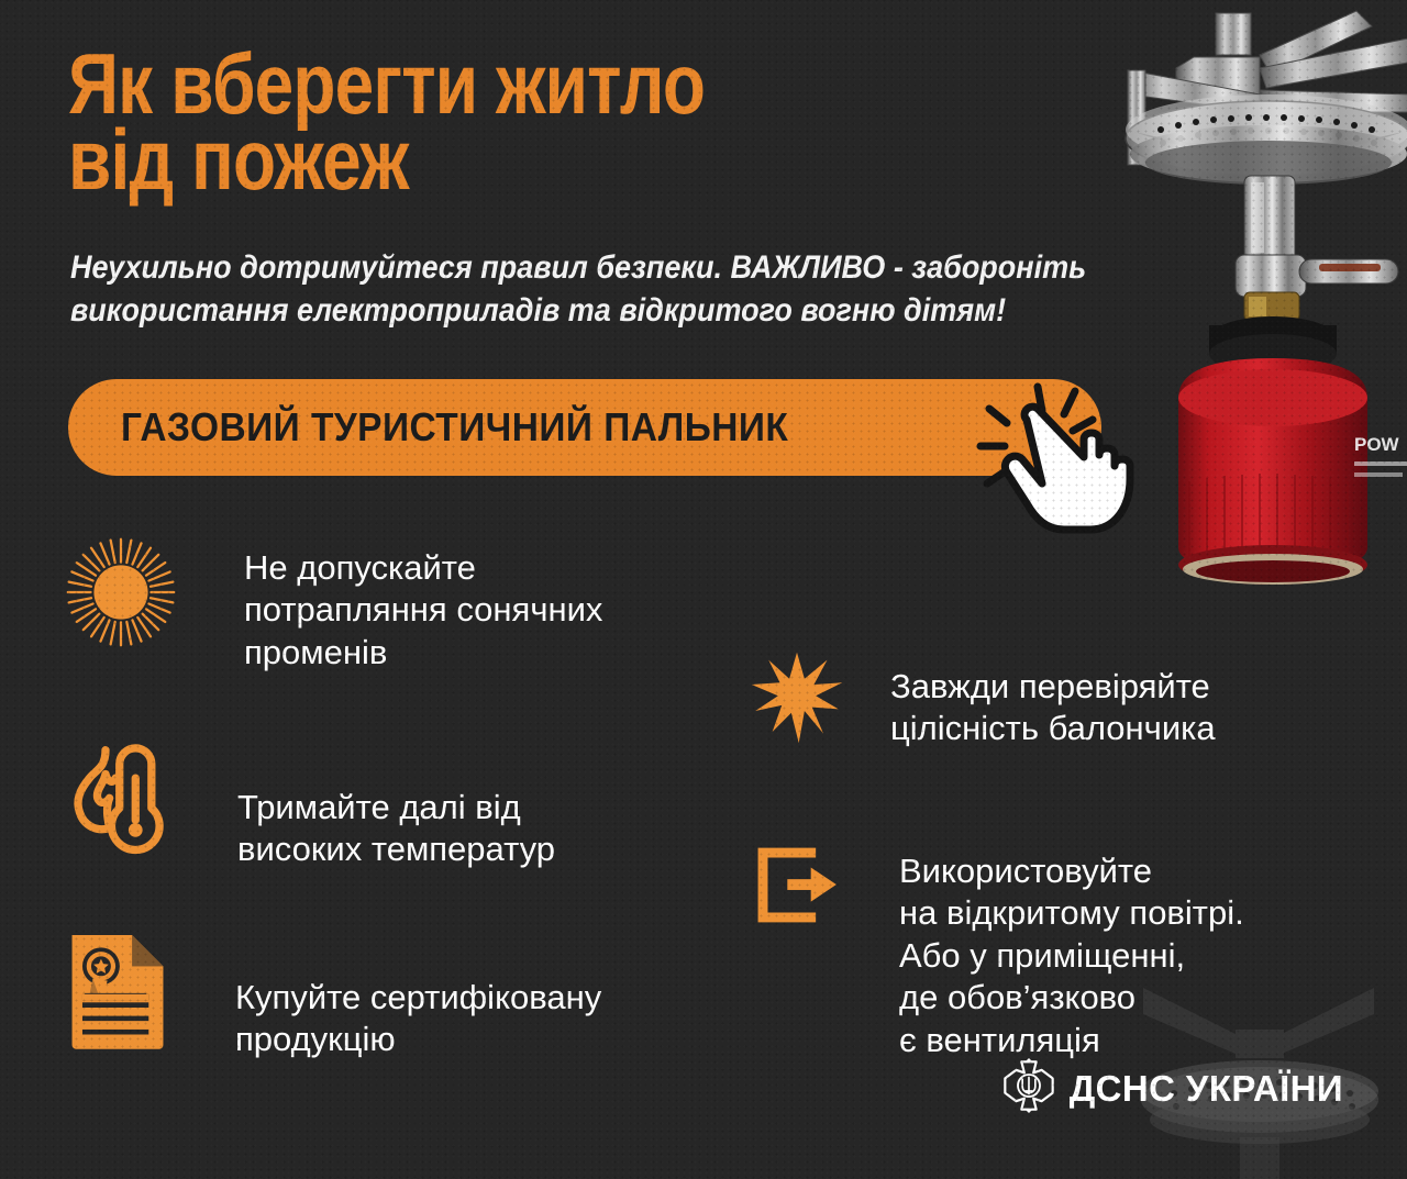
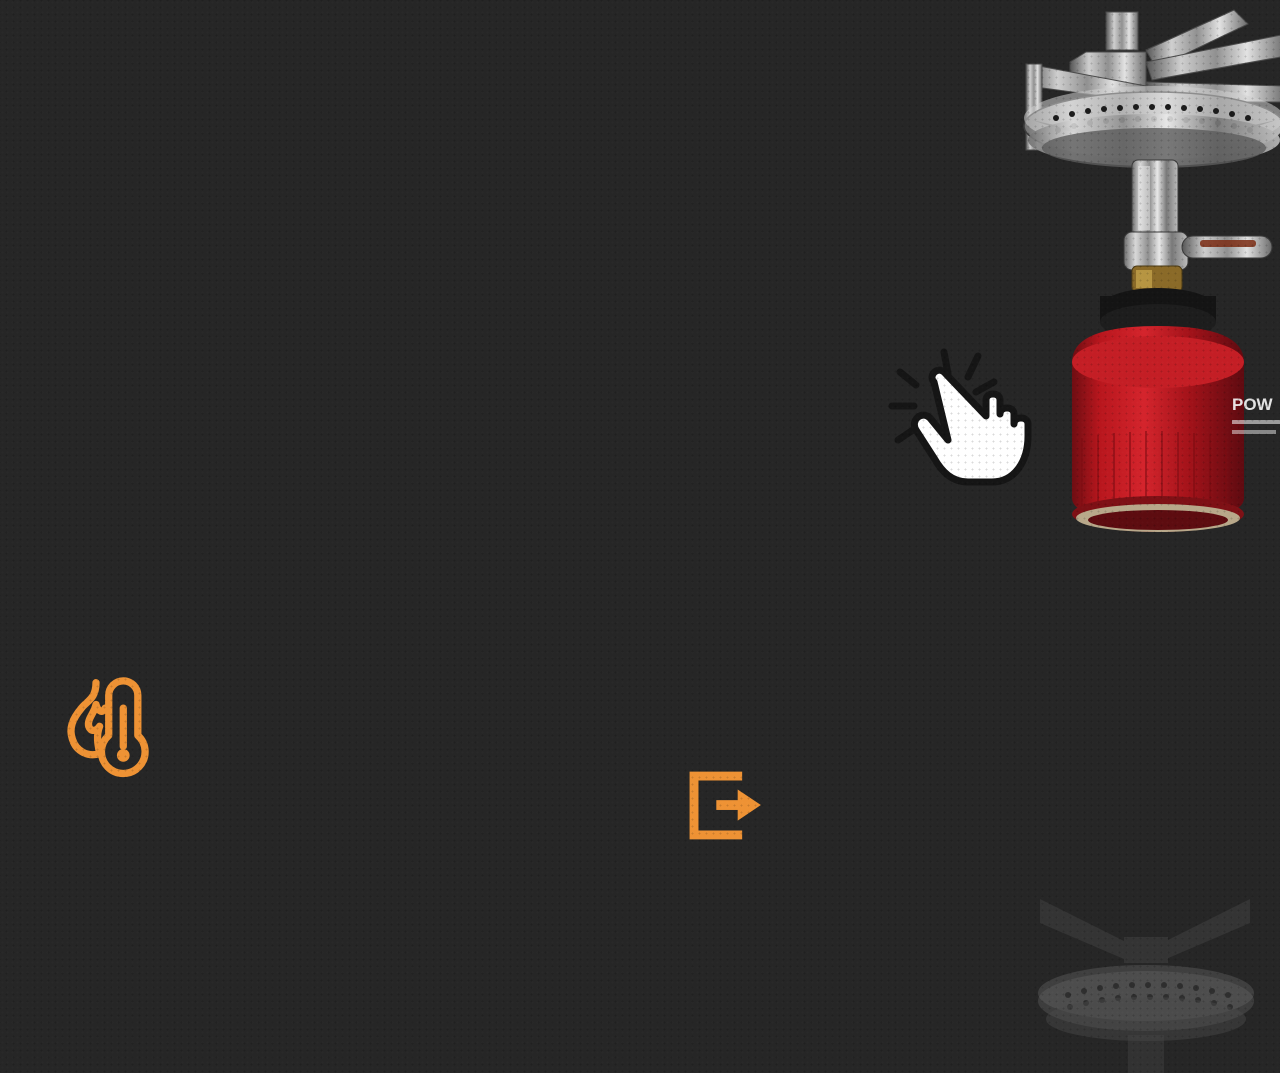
  POW
- Як вберегти житло
- від пожеж
- Неухильно дотримуйтеся правил безпеки. ВАЖЛИВО - забороніть
- використання електроприладів та відкритого вогню дітям!
- ГАЗОВИЙ ТУРИСТИЧНИЙ ПАЛЬНИК
- Не допускайте
- потрапляння сонячних
- променів
- Тримайте далі від
- високих температур
- Купуйте сертифіковану
- продукцію
- Завжди перевіряйте
- цілісність балончика
- Використовуйте
- на відкритому повітрі.
- Або у приміщенні,
- де обов’язково
- є вентиляція
- ДСНС УКРАЇНИ
